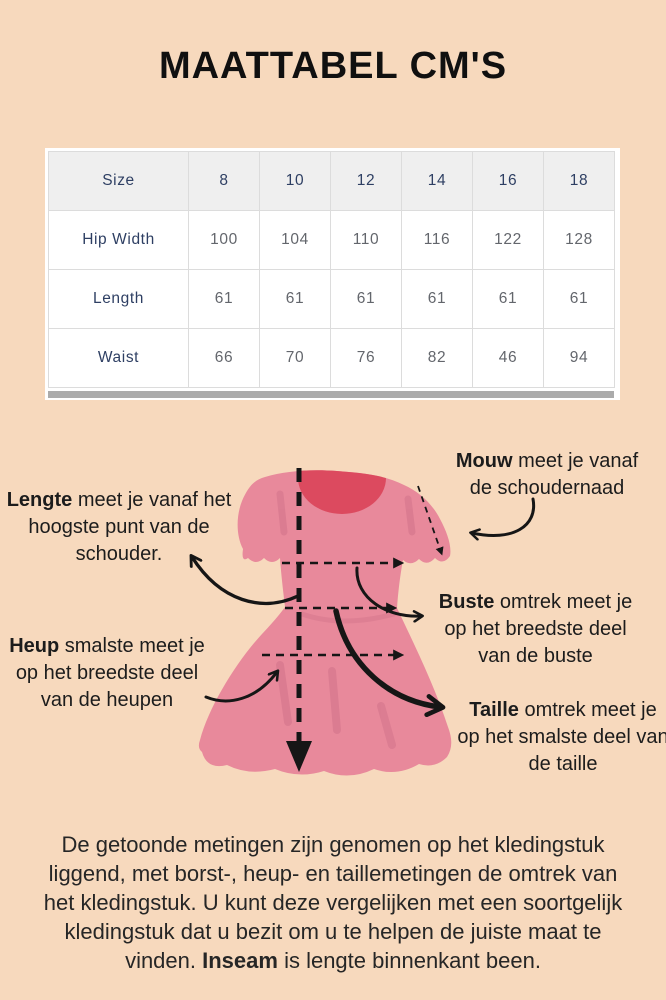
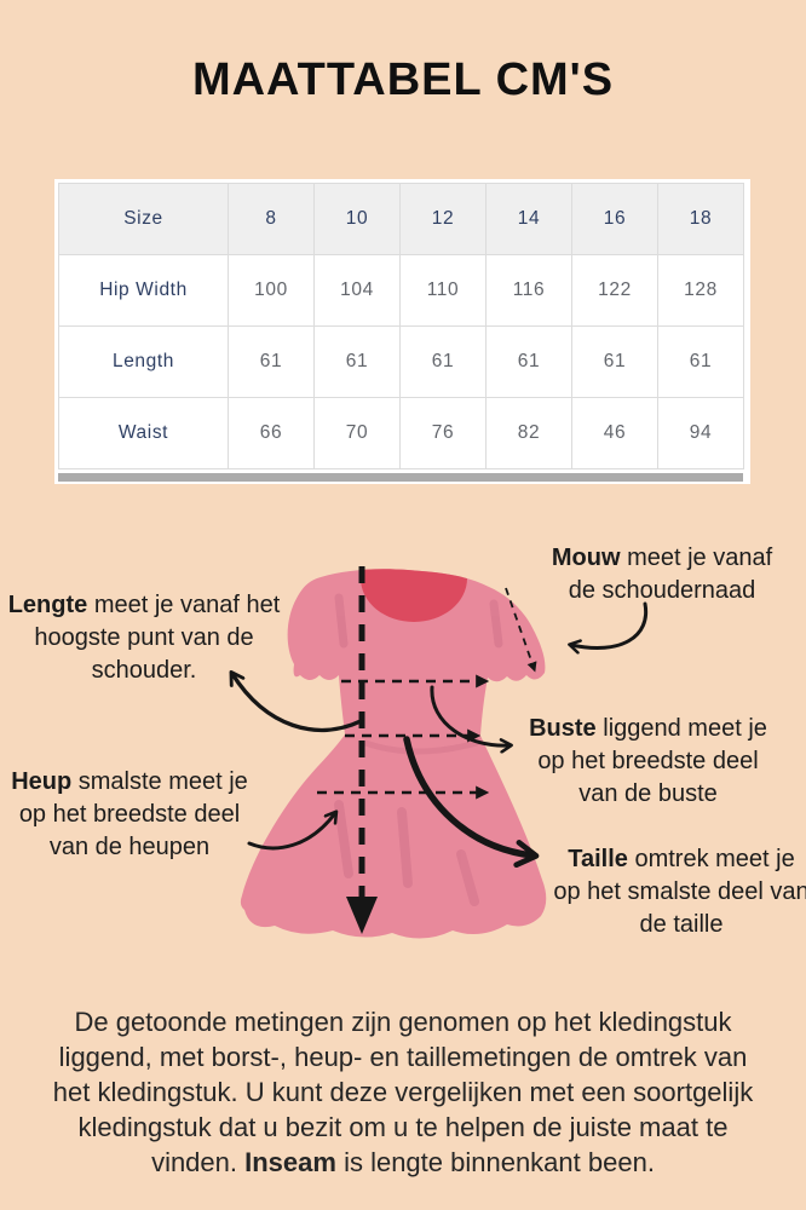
  MAATTABEL CM'S
  Size	8	10	12	14	16	18
  Hip Width	100	104	110	116	122	128
  Length	61	61	61	61	61	61
  Waist	66	70	76	82	46	94
  Lengte meet je vanaf het hoogste punt van de schouder.
  Mouw meet je vanaf de schoudernaad
- Buste omtrek meet je op het breedste deel van de buste
+ Buste liggend meet je op het breedste deel van de buste
  Heup smalste meet je op het breedste deel van de heupen
  Taille omtrek meet je op het smalste deel van de taille
  De getoonde metingen zijn genomen op het kledingstuk liggend, met borst-, heup- en taillemetingen de omtrek van het kledingstuk. U kunt deze vergelijken met een soortgelijk kledingstuk dat u bezit om u te helpen de juiste maat te vinden. Inseam is lengte binnenkant been.
